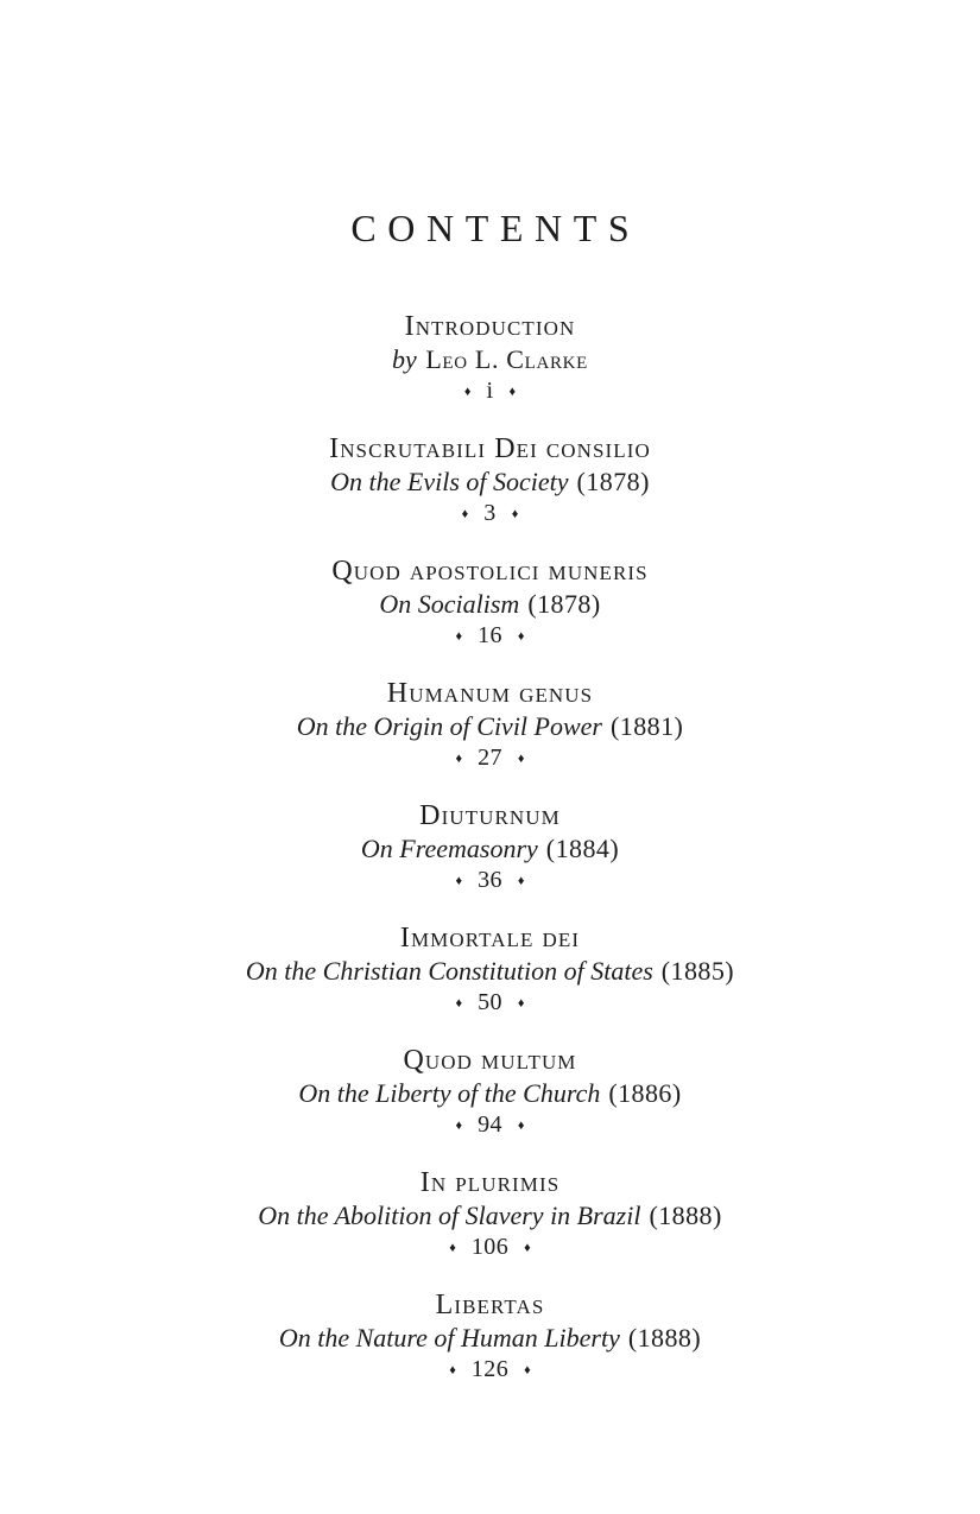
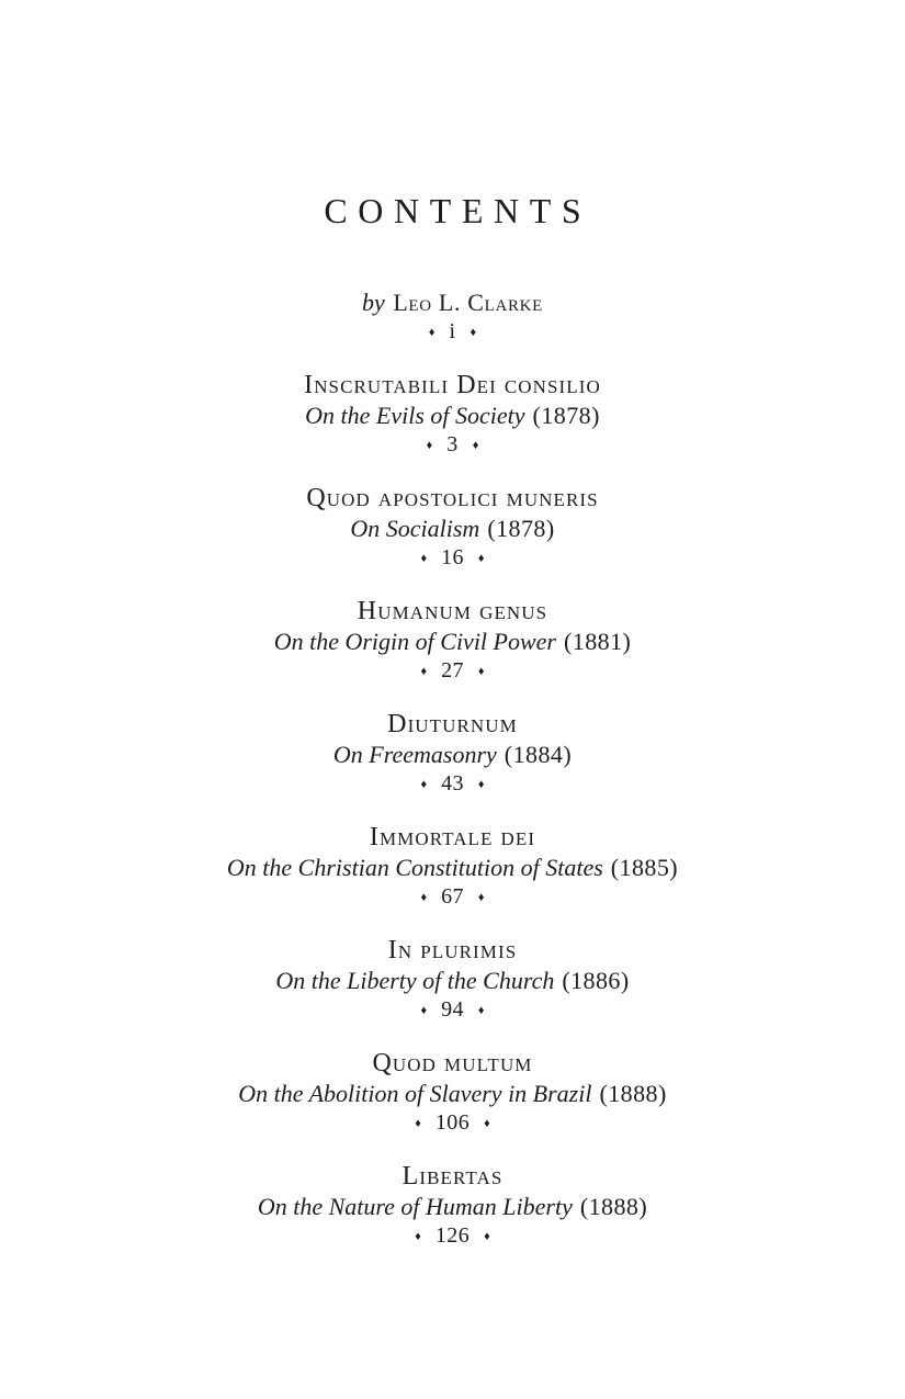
  CONTENTS
- Introduction
  by Leo L. Clarke
  ♦ i ♦
  Inscrutabili Dei consilio
  On the Evils of Society (1878)
  ♦ 3 ♦
  Quod apostolici muneris
  On Socialism (1878)
  ♦ 16 ♦
  Humanum genus
  On the Origin of Civil Power (1881)
  ♦ 27 ♦
  Diuturnum
  On Freemasonry (1884)
- ♦ 36 ♦
+ ♦ 43 ♦
  Immortale dei
  On the Christian Constitution of States (1885)
- ♦ 50 ♦
+ ♦ 67 ♦
- Quod multum
+ In plurimis
  On the Liberty of the Church (1886)
  ♦ 94 ♦
- In plurimis
+ Quod multum
  On the Abolition of Slavery in Brazil (1888)
  ♦ 106 ♦
  Libertas
  On the Nature of Human Liberty (1888)
  ♦ 126 ♦
